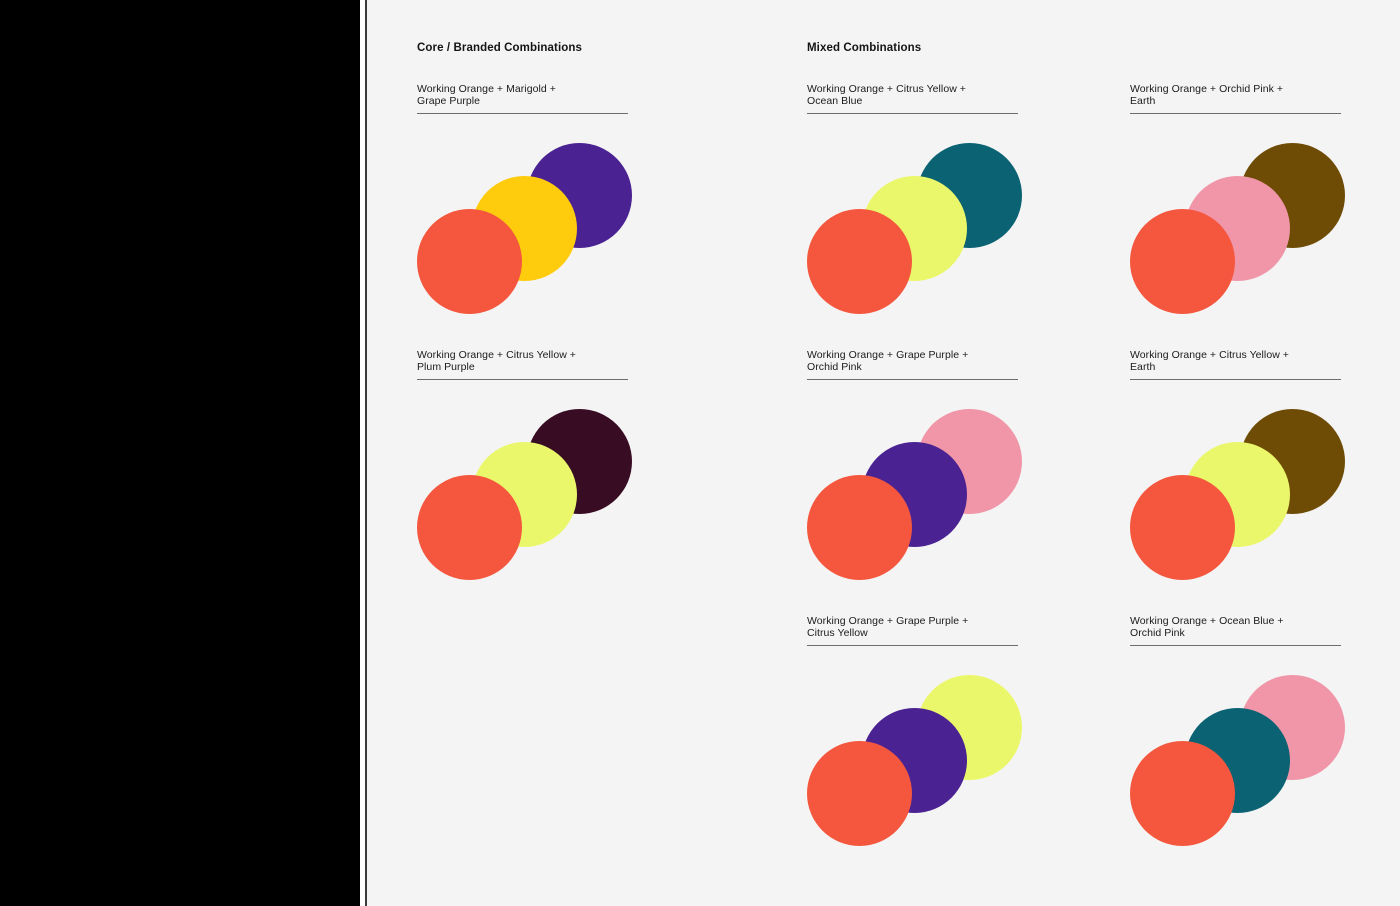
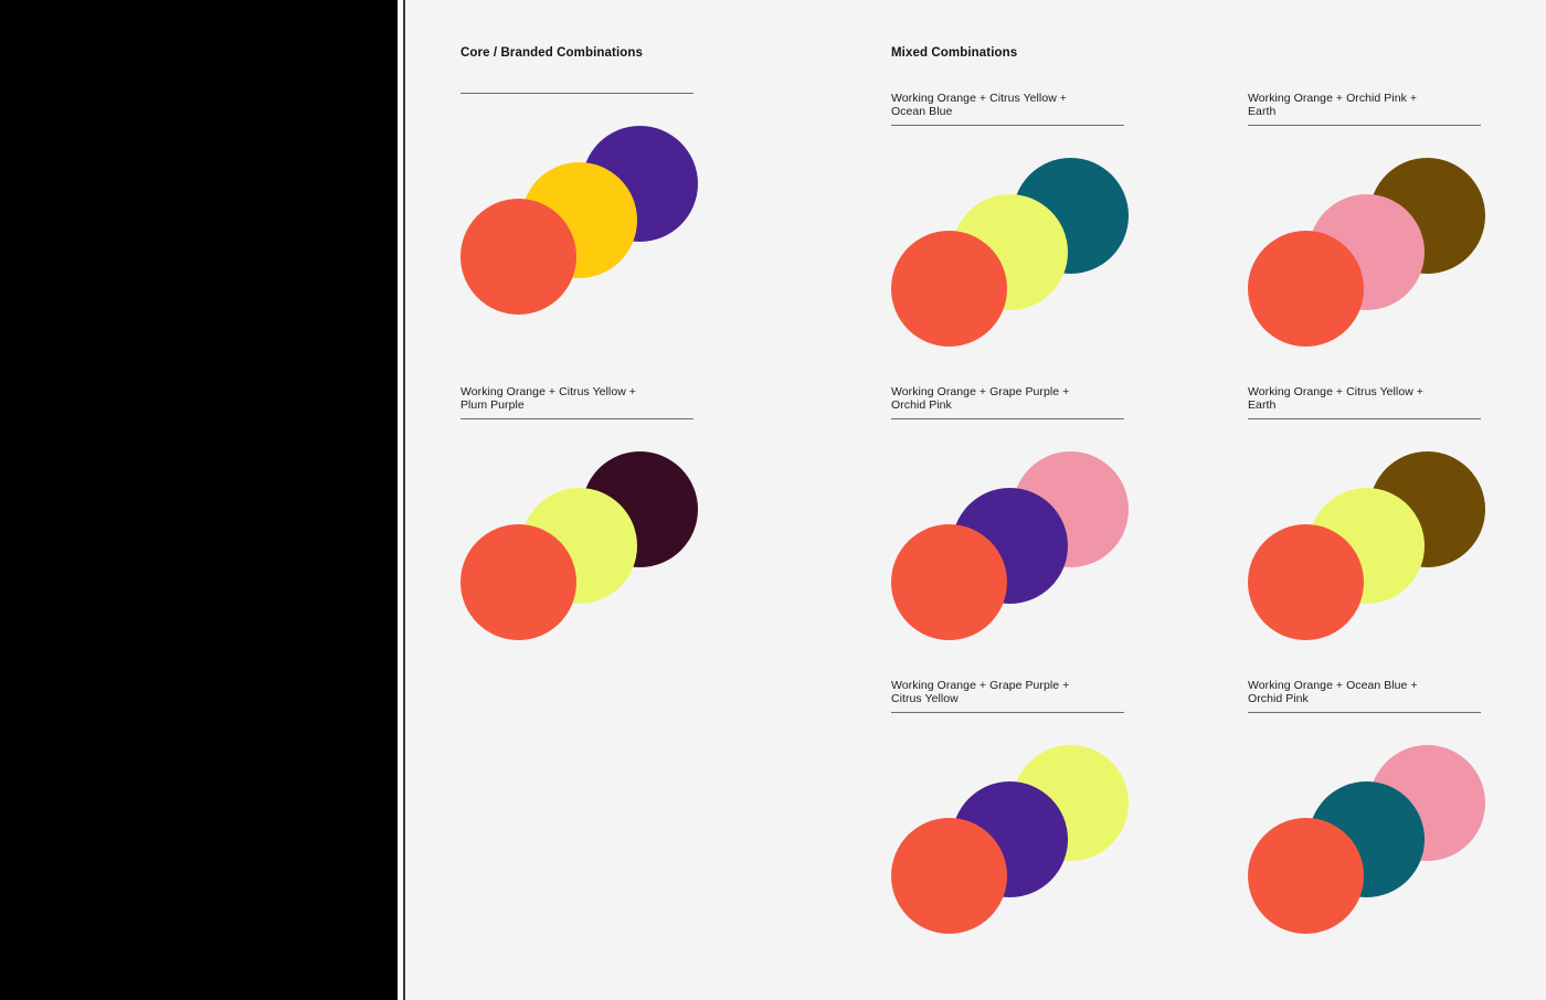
  Core / Branded Combinations
  Mixed Combinations
- Working Orange + Marigold +
- Grape Purple
  Working Orange + Citrus Yellow +
  Plum Purple
  Working Orange + Citrus Yellow +
  Ocean Blue
  Working Orange + Grape Purple +
  Orchid Pink
  Working Orange + Grape Purple +
  Citrus Yellow
  Working Orange + Orchid Pink +
  Earth
  Working Orange + Citrus Yellow +
  Earth
  Working Orange + Ocean Blue +
  Orchid Pink
